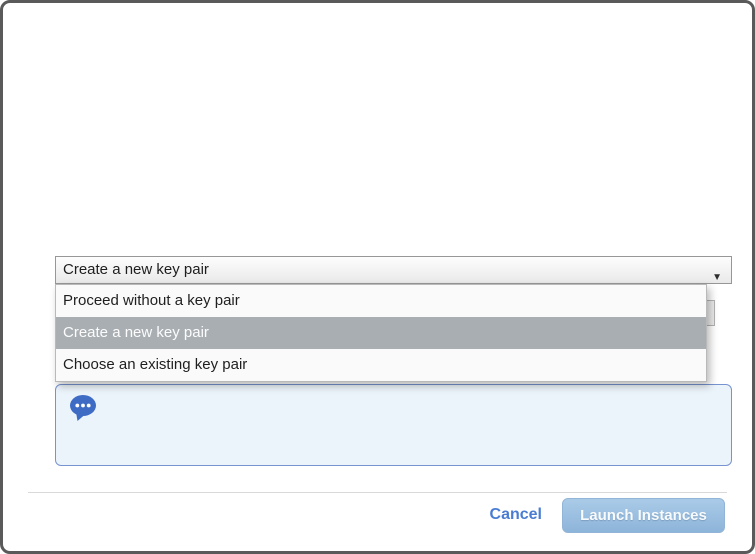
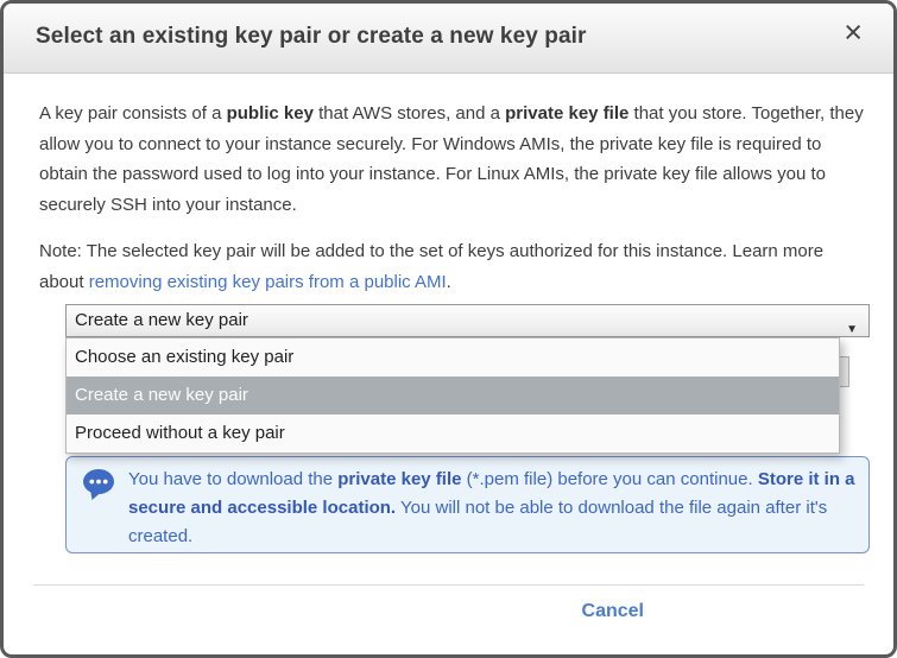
+ Select an existing key pair or create a new key pair
+ ×
+ A key pair consists of a public key that AWS stores, and a private key file that you store. Together, they allow you to connect to your instance securely. For Windows AMIs, the private key file is required to obtain the password used to log into your instance. For Linux AMIs, the private key file allows you to securely SSH into your instance.
+ Note: The selected key pair will be added to the set of keys authorized for this instance. Learn more about removing existing key pairs from a public AMI.
  Create a new key pair
  ▼
- Proceed without a key pair
+ Choose an existing key pair
  Create a new key pair
- Choose an existing key pair
+ Proceed without a key pair
+ You have to download the private key file (*.pem file) before you can continue. Store it in a secure and accessible location. You will not be able to download the file again after it's created.
  Cancel
- Launch Instances
